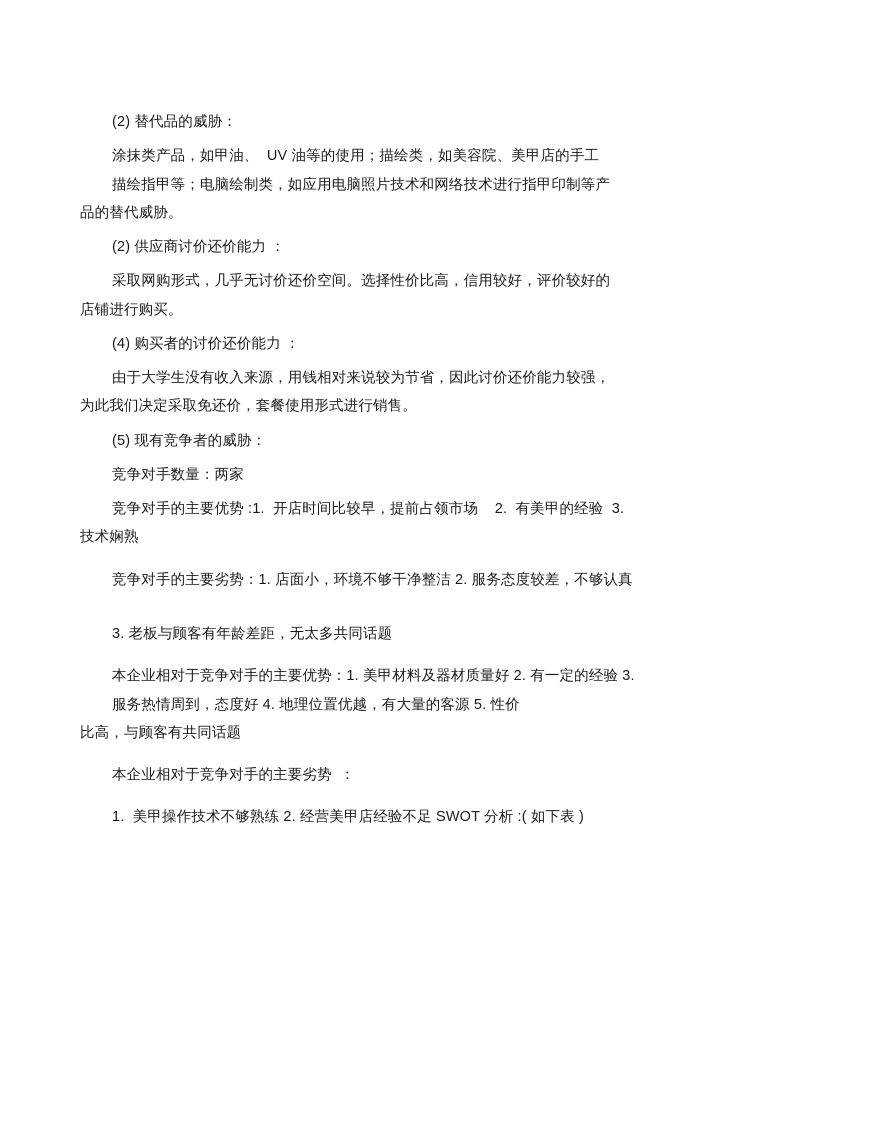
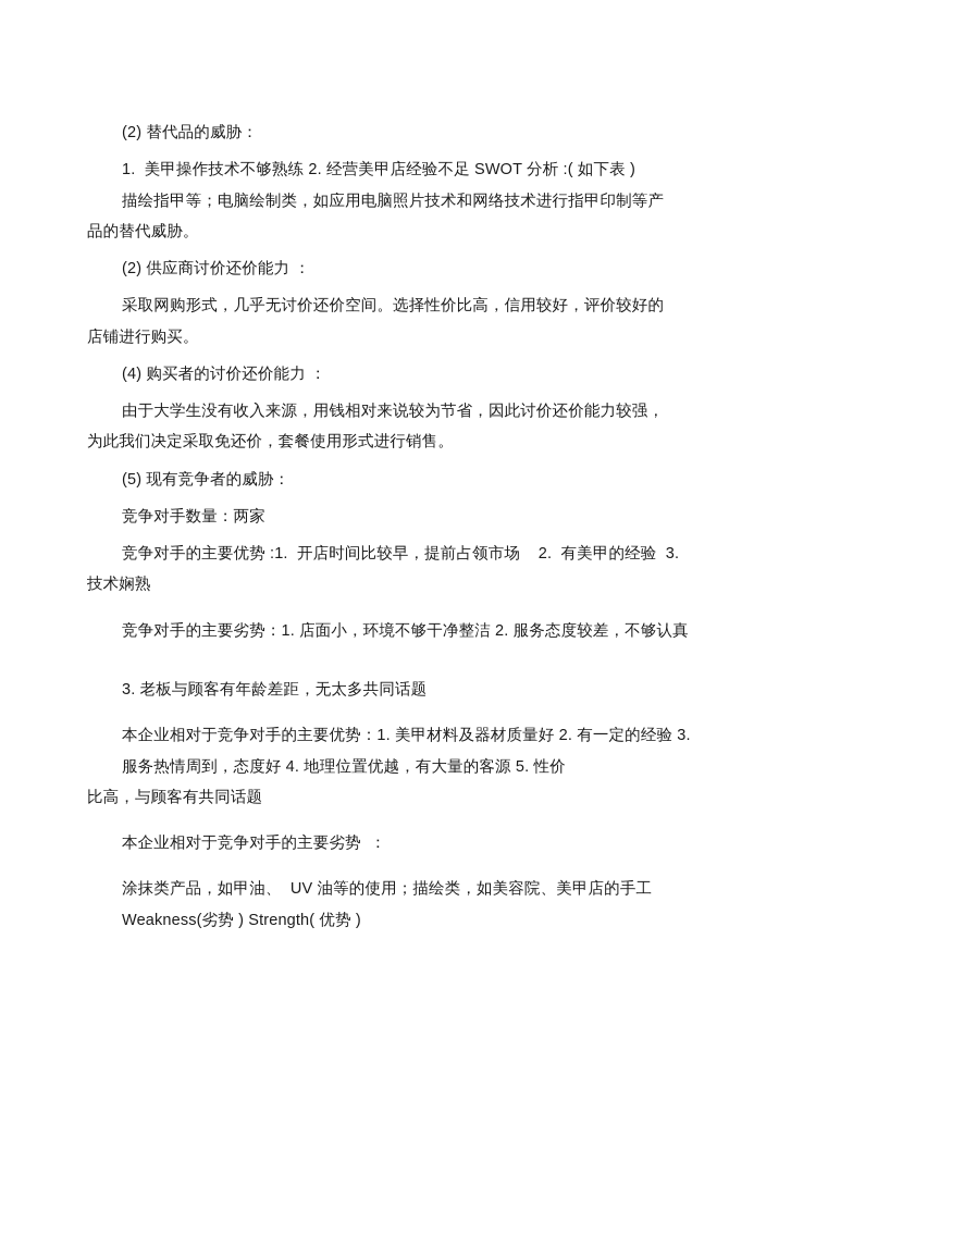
  (2) 替代品的威胁：
- 涂抹类产品，如甲油、 UV 油等的使用；描绘类，如美容院、美甲店的手工
+ 1. 美甲操作技术不够熟练 2. 经营美甲店经验不足 SWOT 分析 :( 如下表 )
  描绘指甲等；电脑绘制类，如应用电脑照片技术和网络技术进行指甲印制等产
  品的替代威胁。
  (2) 供应商讨价还价能力 ：
  采取网购形式，几乎无讨价还价空间。选择性价比高，信用较好，评价较好的
  店铺进行购买。
  (4) 购买者的讨价还价能力 ：
  由于大学生没有收入来源，用钱相对来说较为节省，因此讨价还价能力较强，
  为此我们决定采取免还价，套餐使用形式进行销售。
  (5) 现有竞争者的威胁：
  竞争对手数量：两家
  竞争对手的主要优势 :1. 开店时间比较早，提前占领市场 2. 有美甲的经验 3.
  技术娴熟
  竞争对手的主要劣势：1. 店面小，环境不够干净整洁 2. 服务态度较差，不够认真
  3. 老板与顾客有年龄差距，无太多共同话题
  本企业相对于竞争对手的主要优势：1. 美甲材料及器材质量好 2. 有一定的经验 3.
  服务热情周到，态度好 4. 地理位置优越，有大量的客源 5. 性价
  比高，与顾客有共同话题
  本企业相对于竞争对手的主要劣势 ：
- 1. 美甲操作技术不够熟练 2. 经营美甲店经验不足 SWOT 分析 :( 如下表 )
+ 涂抹类产品，如甲油、 UV 油等的使用；描绘类，如美容院、美甲店的手工
+ Weakness(劣势 ) Strength( 优势 )
